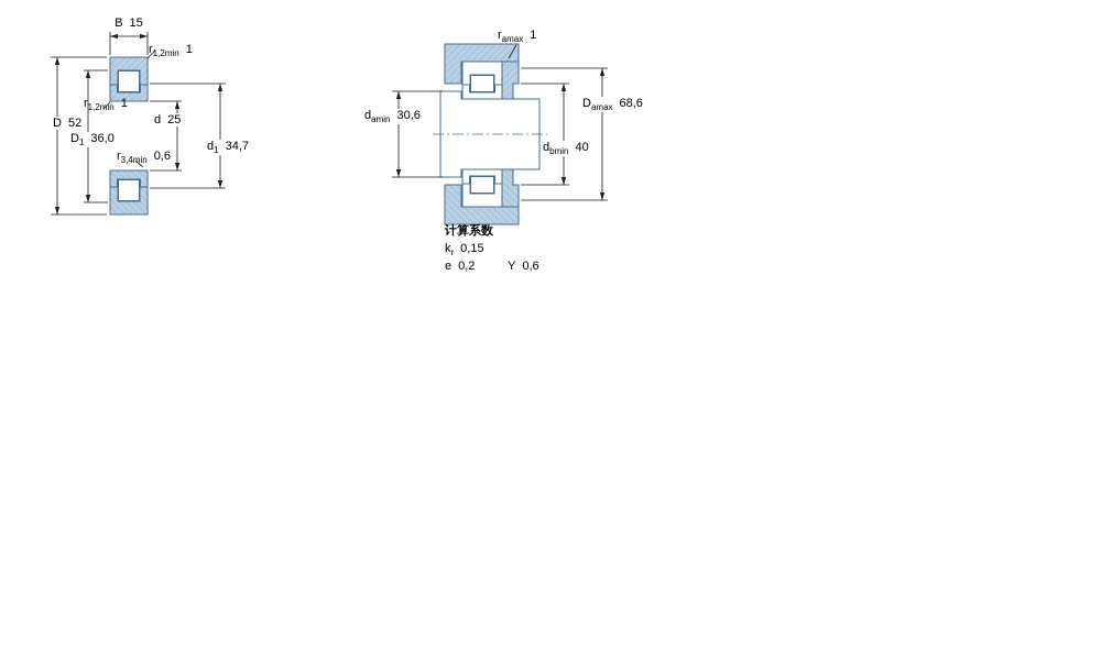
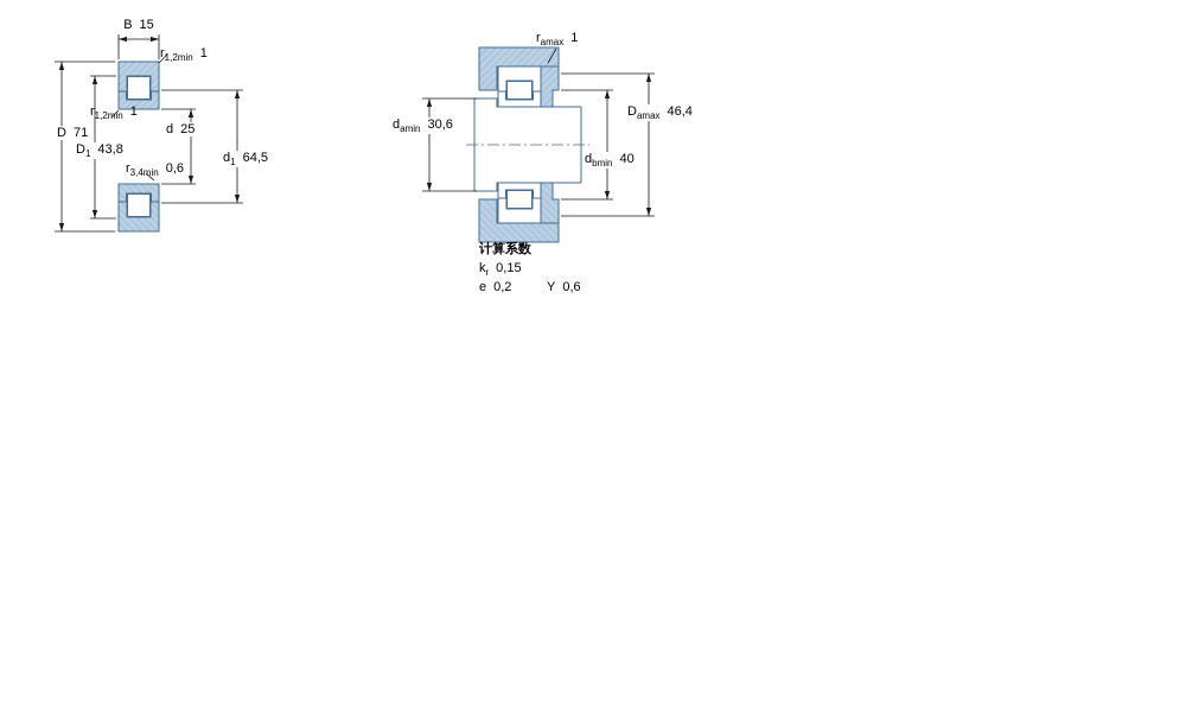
  B 15
  r1,2min 1
- D 52
+ D 71
  r1,2min 1
- D1 36,0
+ D1 43,8
  d 25
  r3,4min 0,6
- d1 34,7
+ d1 64,5
  ramax 1
  damin 30,6
- Damax 68,6
+ Damax 46,4
  dbmin 40
  计算系数
  kr 0,15
  e 0,2
  Y 0,6
